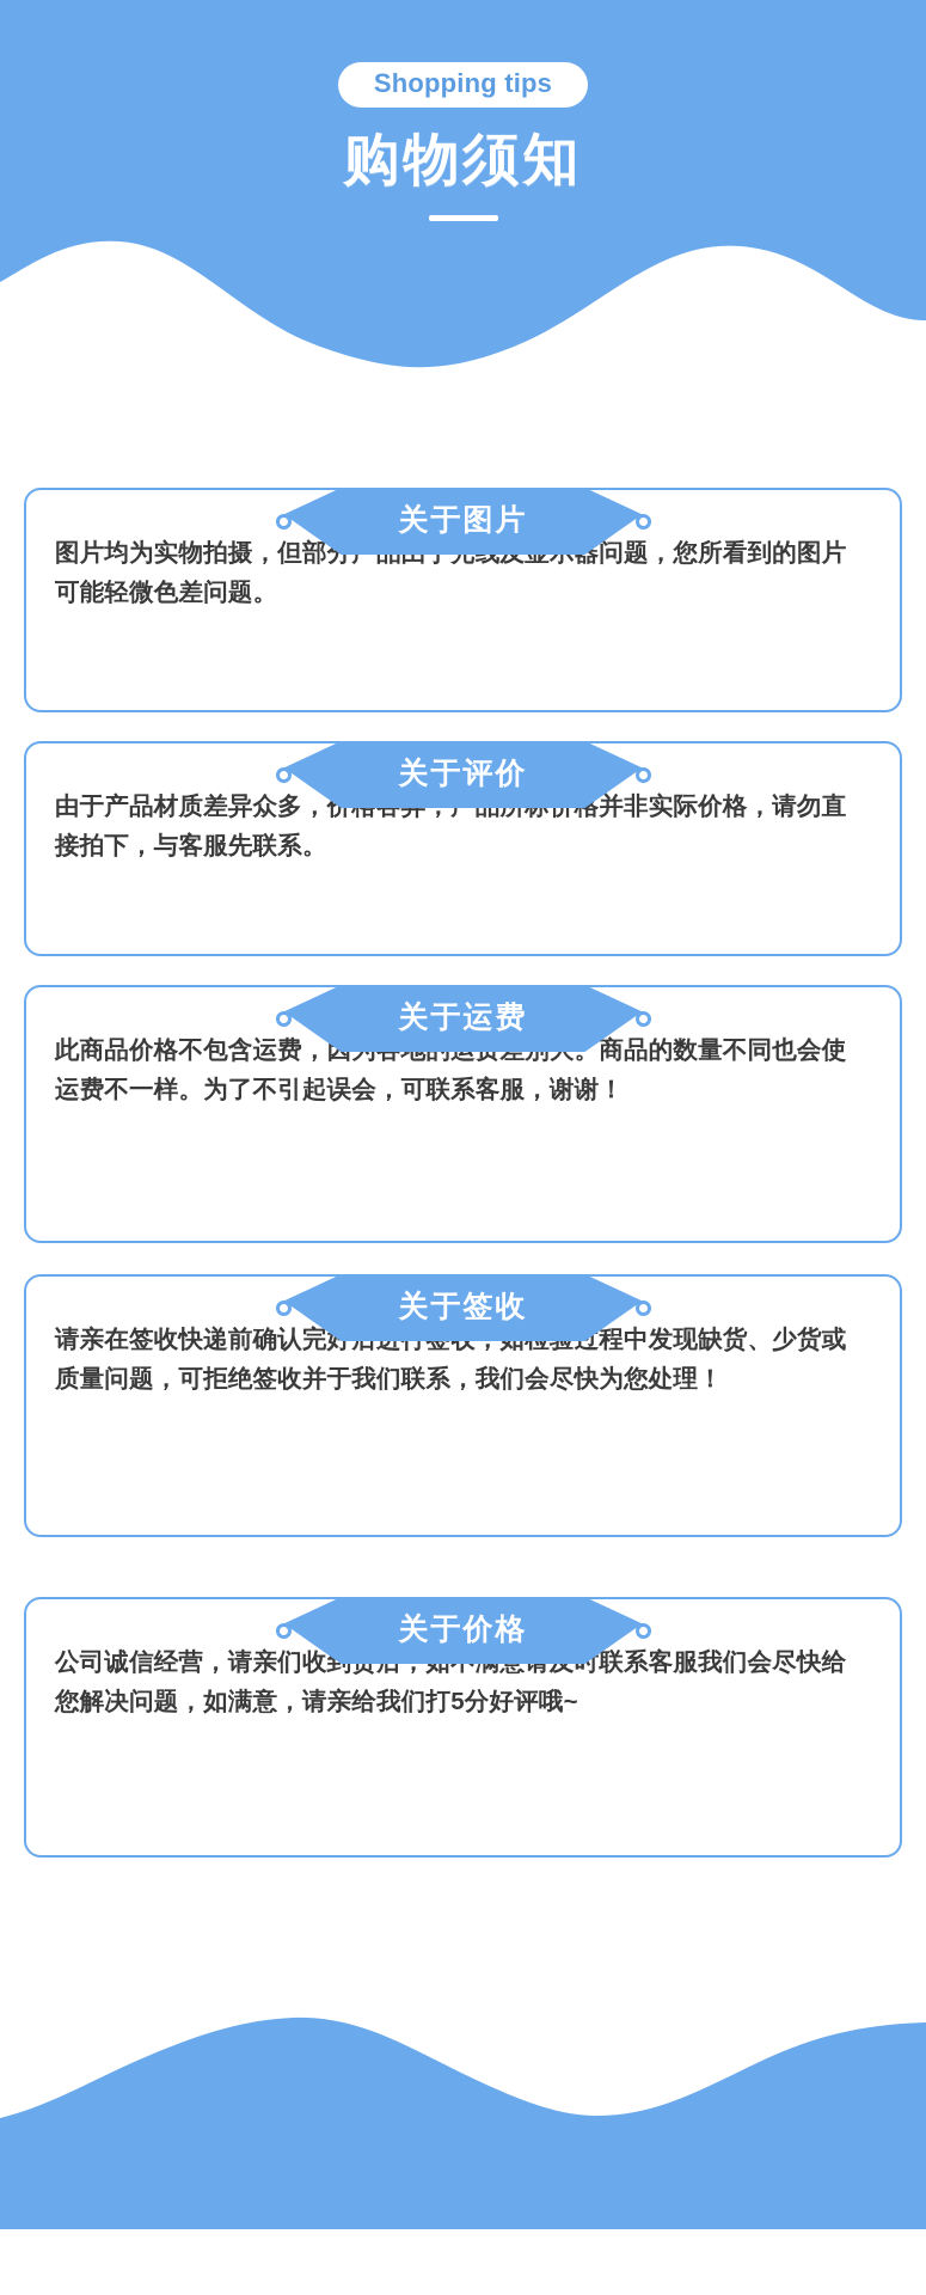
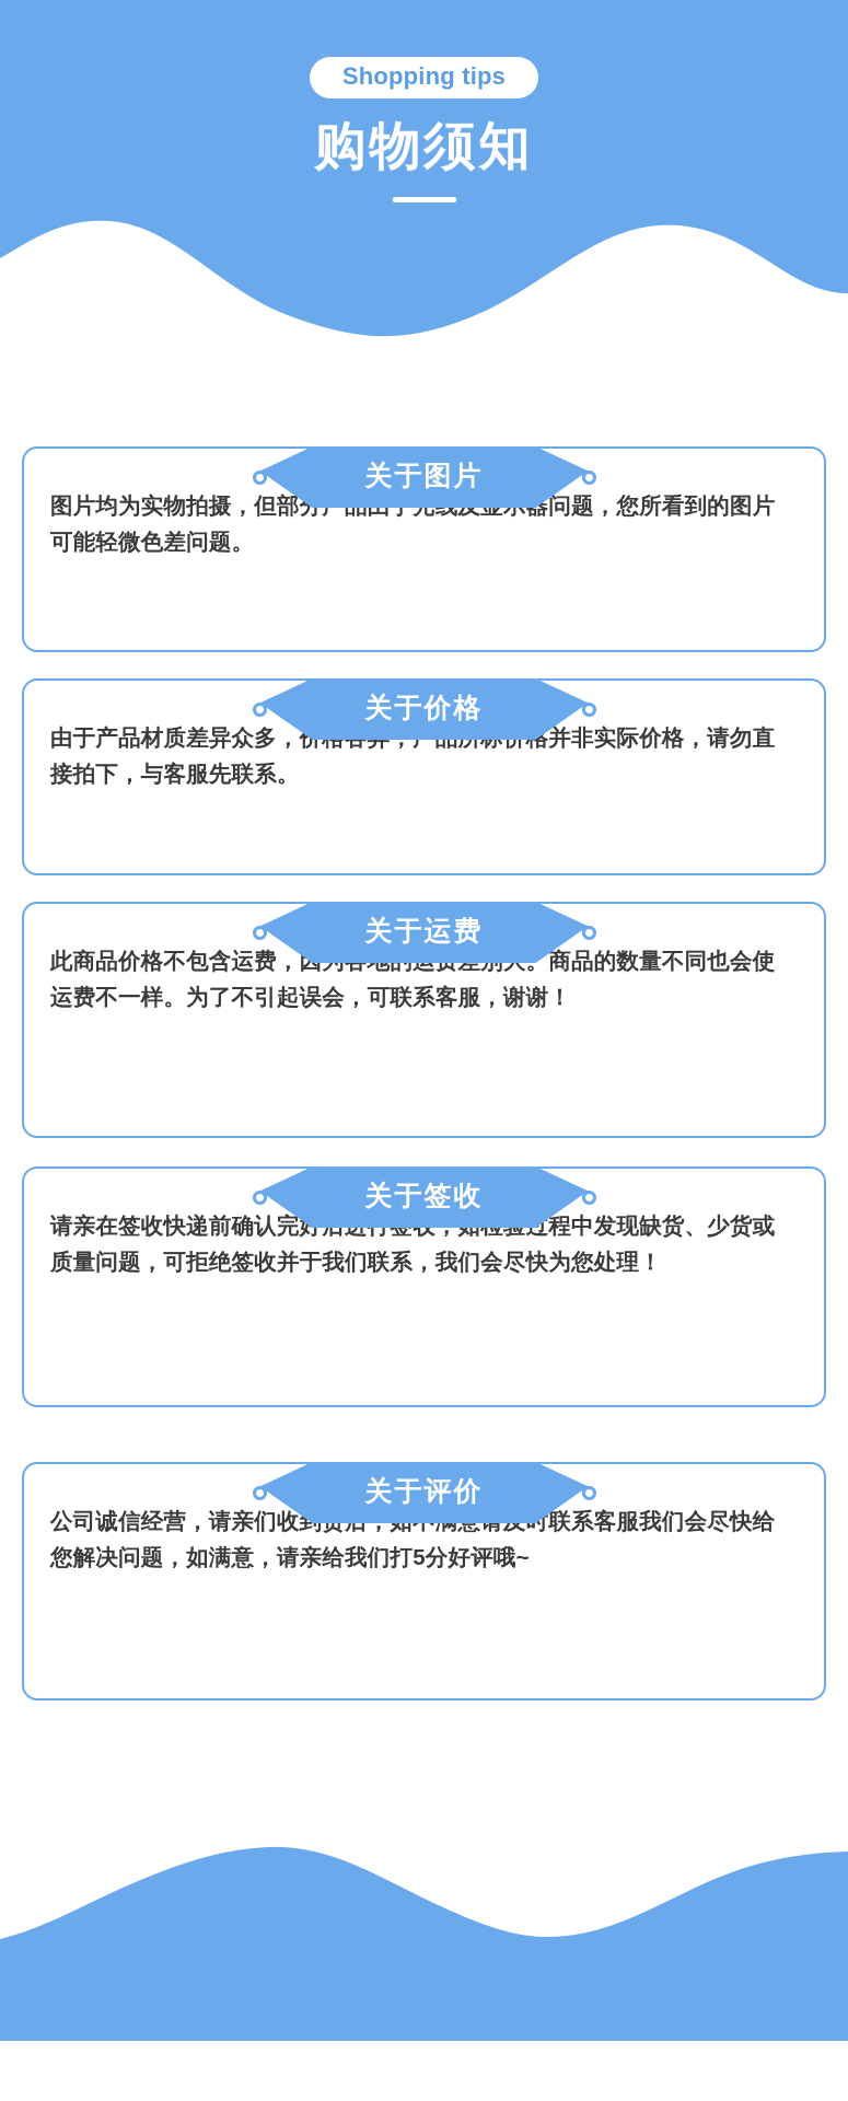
  Shopping tips
  购物须知
  关于图片
  图片均为实物拍摄，但部问题，您所看到的图片可能轻微色差问题。
- 关于评价
+ 关于价格
  由于产品材质差异众多，并非实际价格，请勿直接拍下，与客服先联系。
  关于运费
  此商品价格不包含运费，商品的数量不同也会使运费不一样。为了不引起误会，可联系客服，谢谢！
  关于签收
  请亲在签收快递前确认完程中发现缺货、少货或质量问题，可拒绝签收并于我们联系，我们会尽快为您处理！
- 关于价格
+ 关于评价
  公司诚信经营，请亲们收联系客服我们会尽快给您解决问题，如满意，请亲给我们打5分好评哦~
